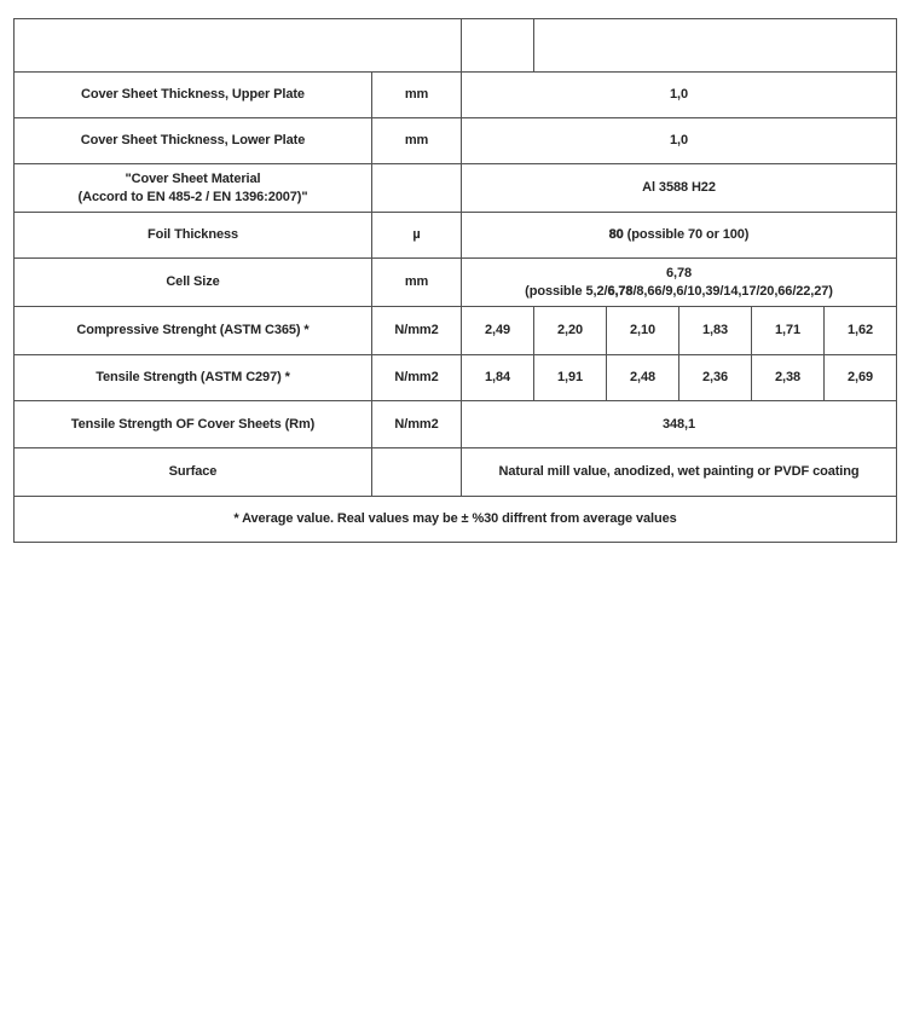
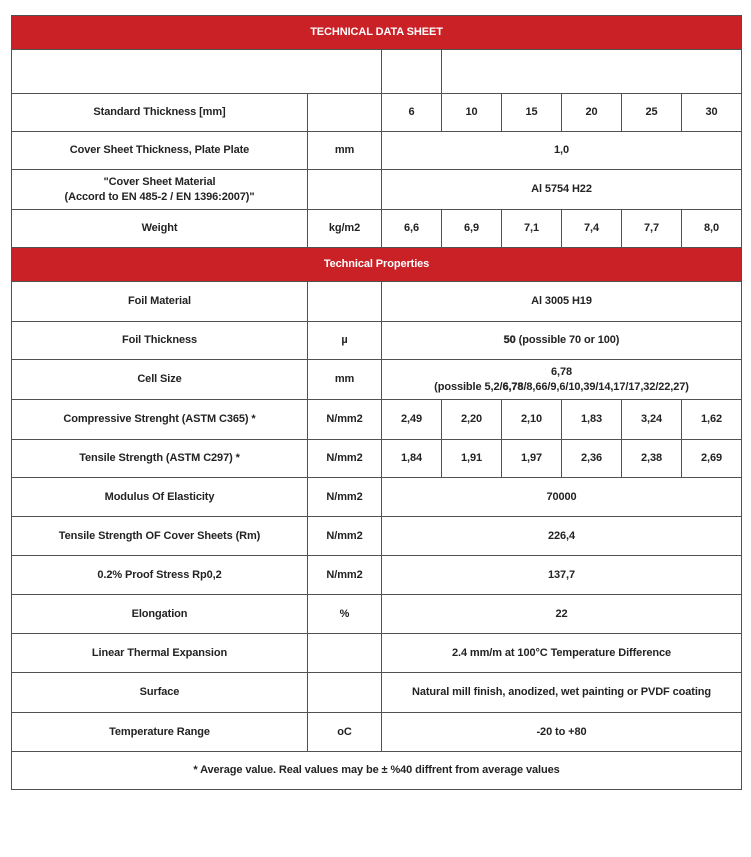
+ TECHNICAL DATA SHEET
+ Standard Thickness [mm]		6	10	15	20	25	30
- Cover Sheet Thickness, Upper Plate	mm	1,0
+ Cover Sheet Thickness, Plate Plate	mm	1,0
- Cover Sheet Thickness, Lower Plate	mm	1,0
- "Cover Sheet Material (Accord to EN 485-2 / EN 1396:2007)"		Al 3588 H22
+ "Cover Sheet Material (Accord to EN 485-2 / EN 1396:2007)"		Al 5754 H22
+ Weight	kg/m2	6,6	6,9	7,1	7,4	7,7	8,0
+ Technical Properties
+ Foil Material		Al 3005 H19
- Foil Thickness	µ	80 (possible 70 or 100)
+ Foil Thickness	µ	50 (possible 70 or 100)
- Cell Size	mm	6,78 (possible 5,2/6,78/8,66/9,6/10,39/14,17/20,66/22,27)
+ Cell Size	mm	6,78 (possible 5,2/6,78/8,66/9,6/10,39/14,17/17,32/22,27)
- Compressive Strenght (ASTM C365) *	N/mm2	2,49	2,20	2,10	1,83	1,71	1,62
+ Compressive Strenght (ASTM C365) *	N/mm2	2,49	2,20	2,10	1,83	3,24	1,62
- Tensile Strength (ASTM C297) *	N/mm2	1,84	1,91	2,48	2,36	2,38	2,69
+ Tensile Strength (ASTM C297) *	N/mm2	1,84	1,91	1,97	2,36	2,38	2,69
+ Modulus Of Elasticity	N/mm2	70000
- Tensile Strength OF Cover Sheets (Rm)	N/mm2	348,1
+ Tensile Strength OF Cover Sheets (Rm)	N/mm2	226,4
+ 0.2% Proof Stress Rp0,2	N/mm2	137,7
+ Elongation	%	22
+ Linear Thermal Expansion		2.4 mm/m at 100°C Temperature Difference
- Surface		Natural mill value, anodized, wet painting or PVDF coating
+ Surface		Natural mill finish, anodized, wet painting or PVDF coating
+ Temperature Range	oC	-20 to +80
- * Average value. Real values may be ± %30 diffrent from average values
+ * Average value. Real values may be ± %40 diffrent from average values
